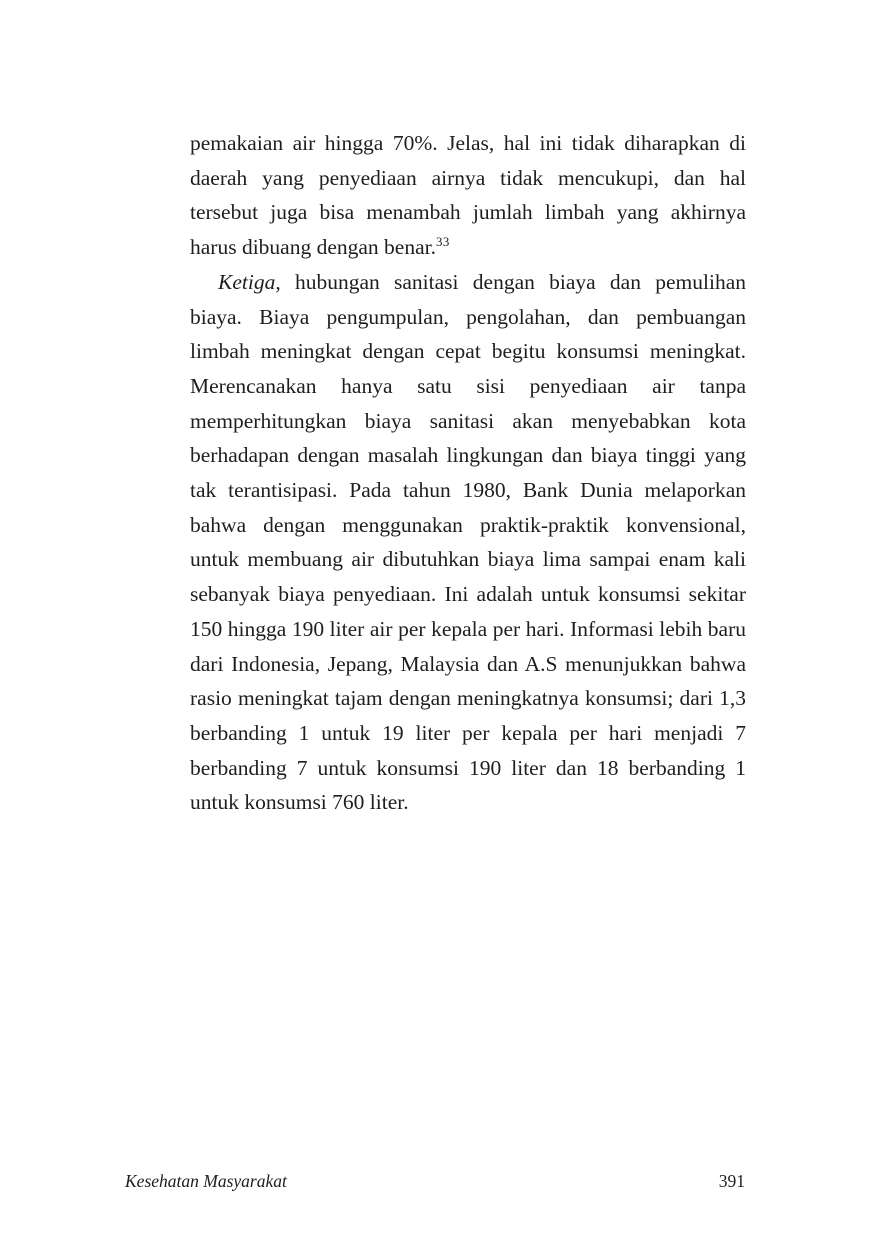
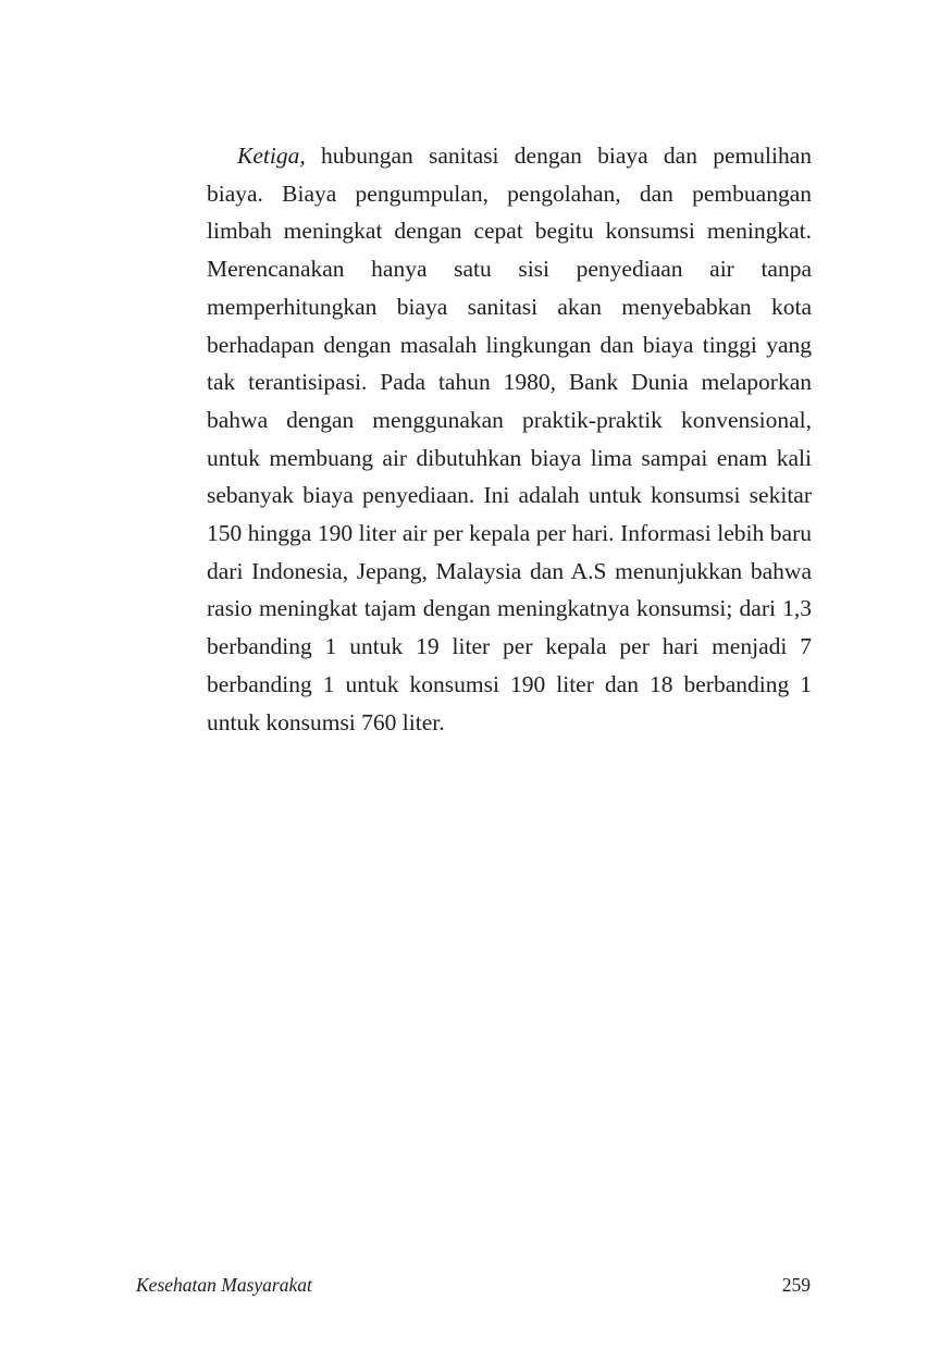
- pemakaian air hingga 70%. Jelas, hal ini tidak diharapkan di daerah yang penyediaan airnya tidak mencukupi, dan hal tersebut juga bisa menambah jumlah limbah yang akhirnya harus dibuang dengan benar.33
- Ketiga, hubungan sanitasi dengan biaya dan pemulihan biaya. Biaya pengumpulan, pengolahan, dan pembuangan limbah meningkat dengan cepat begitu konsumsi meningkat. Merencanakan hanya satu sisi penyediaan air tanpa memperhitungkan biaya sanitasi akan menyebabkan kota berhadapan dengan masalah lingkungan dan biaya tinggi yang tak terantisipasi. Pada tahun 1980, Bank Dunia melaporkan bahwa dengan menggunakan praktik-praktik konvensional, untuk membuang air dibutuhkan biaya lima sampai enam kali sebanyak biaya penyediaan. Ini adalah untuk konsumsi sekitar 150 hingga 190 liter air per kepala per hari. Informasi lebih baru dari Indonesia, Jepang, Malaysia dan A.S menunjukkan bahwa rasio meningkat tajam dengan meningkatnya konsumsi; dari 1,3 berbanding 1 untuk 19 liter per kepala per hari menjadi 7 berbanding 7 untuk konsumsi 190 liter dan 18 berbanding 1 untuk konsumsi 760 liter.
+ Ketiga, hubungan sanitasi dengan biaya dan pemulihan biaya. Biaya pengumpulan, pengolahan, dan pembuangan limbah meningkat dengan cepat begitu konsumsi meningkat. Merencanakan hanya satu sisi penyediaan air tanpa memperhitungkan biaya sanitasi akan menyebabkan kota berhadapan dengan masalah lingkungan dan biaya tinggi yang tak terantisipasi. Pada tahun 1980, Bank Dunia melaporkan bahwa dengan menggunakan praktik-praktik konvensional, untuk membuang air dibutuhkan biaya lima sampai enam kali sebanyak biaya penyediaan. Ini adalah untuk konsumsi sekitar 150 hingga 190 liter air per kepala per hari. Informasi lebih baru dari Indonesia, Jepang, Malaysia dan A.S menunjukkan bahwa rasio meningkat tajam dengan meningkatnya konsumsi; dari 1,3 berbanding 1 untuk 19 liter per kepala per hari menjadi 7 berbanding 1 untuk konsumsi 190 liter dan 18 berbanding 1 untuk konsumsi 760 liter.
  Kesehatan Masyarakat
- 391
+ 259
